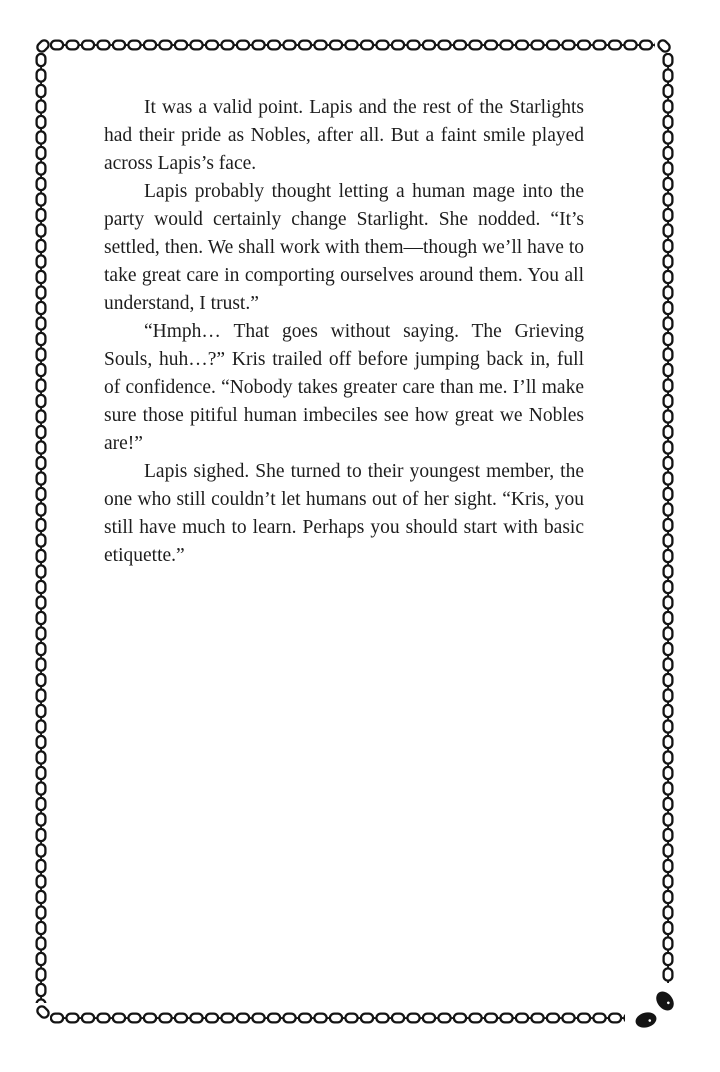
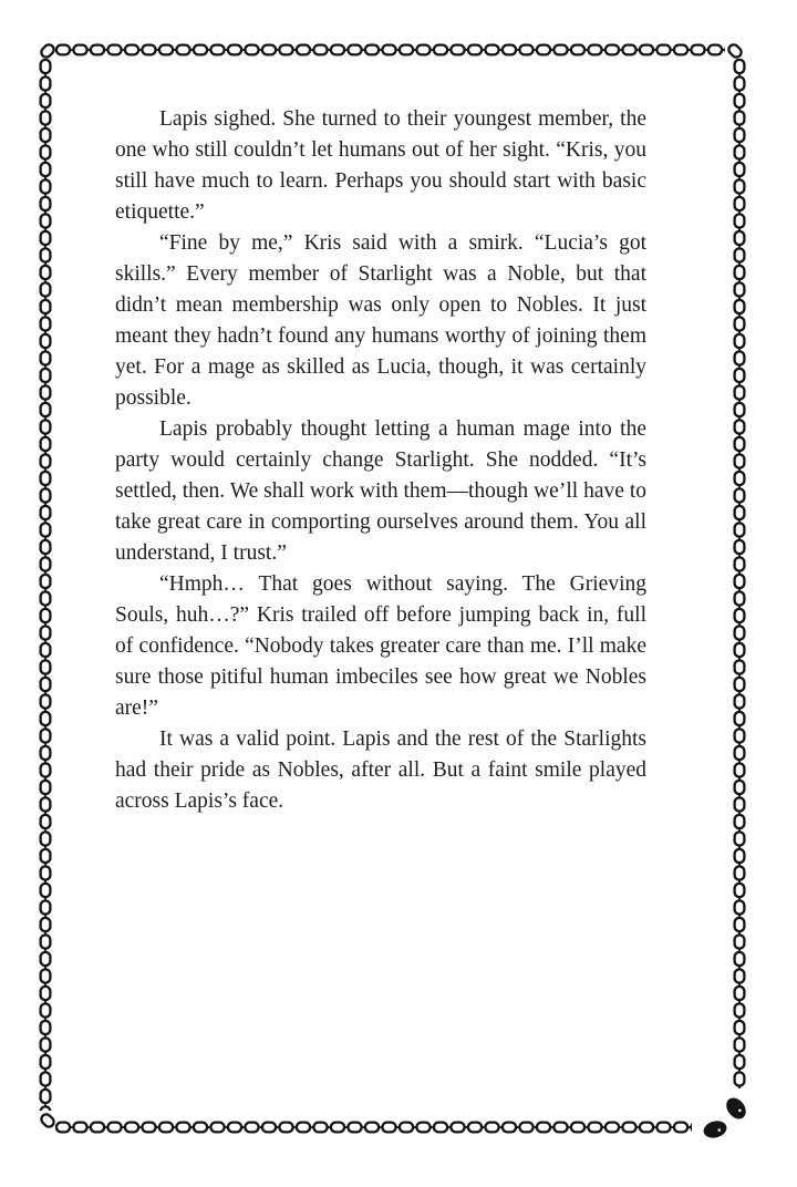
- It was a valid point. Lapis and the rest of the Starlights had their pride as Nobles, after all. But a faint smile played across Lapis’s face.
+ Lapis sighed. She turned to their youngest member, the one who still couldn’t let humans out of her sight. “Kris, you still have much to learn. Perhaps you should start with basic etiquette.”
+ “Fine by me,” Kris said with a smirk. “Lucia’s got skills.” Every member of Starlight was a Noble, but that didn’t mean membership was only open to Nobles. It just meant they hadn’t found any humans worthy of joining them yet. For a mage as skilled as Lucia, though, it was certainly possible.
  Lapis probably thought letting a human mage into the party would certainly change Starlight. She nodded. “It’s settled, then. We shall work with them—though we’ll have to take great care in comporting ourselves around them. You all understand, I trust.”
  “Hmph… That goes without saying. The Grieving Souls, huh…?” Kris trailed off before jumping back in, full of confidence. “Nobody takes greater care than me. I’ll make sure those pitiful human imbeciles see how great we Nobles are!”
- Lapis sighed. She turned to their youngest member, the one who still couldn’t let humans out of her sight. “Kris, you still have much to learn. Perhaps you should start with basic etiquette.”
+ It was a valid point. Lapis and the rest of the Starlights had their pride as Nobles, after all. But a faint smile played across Lapis’s face.
